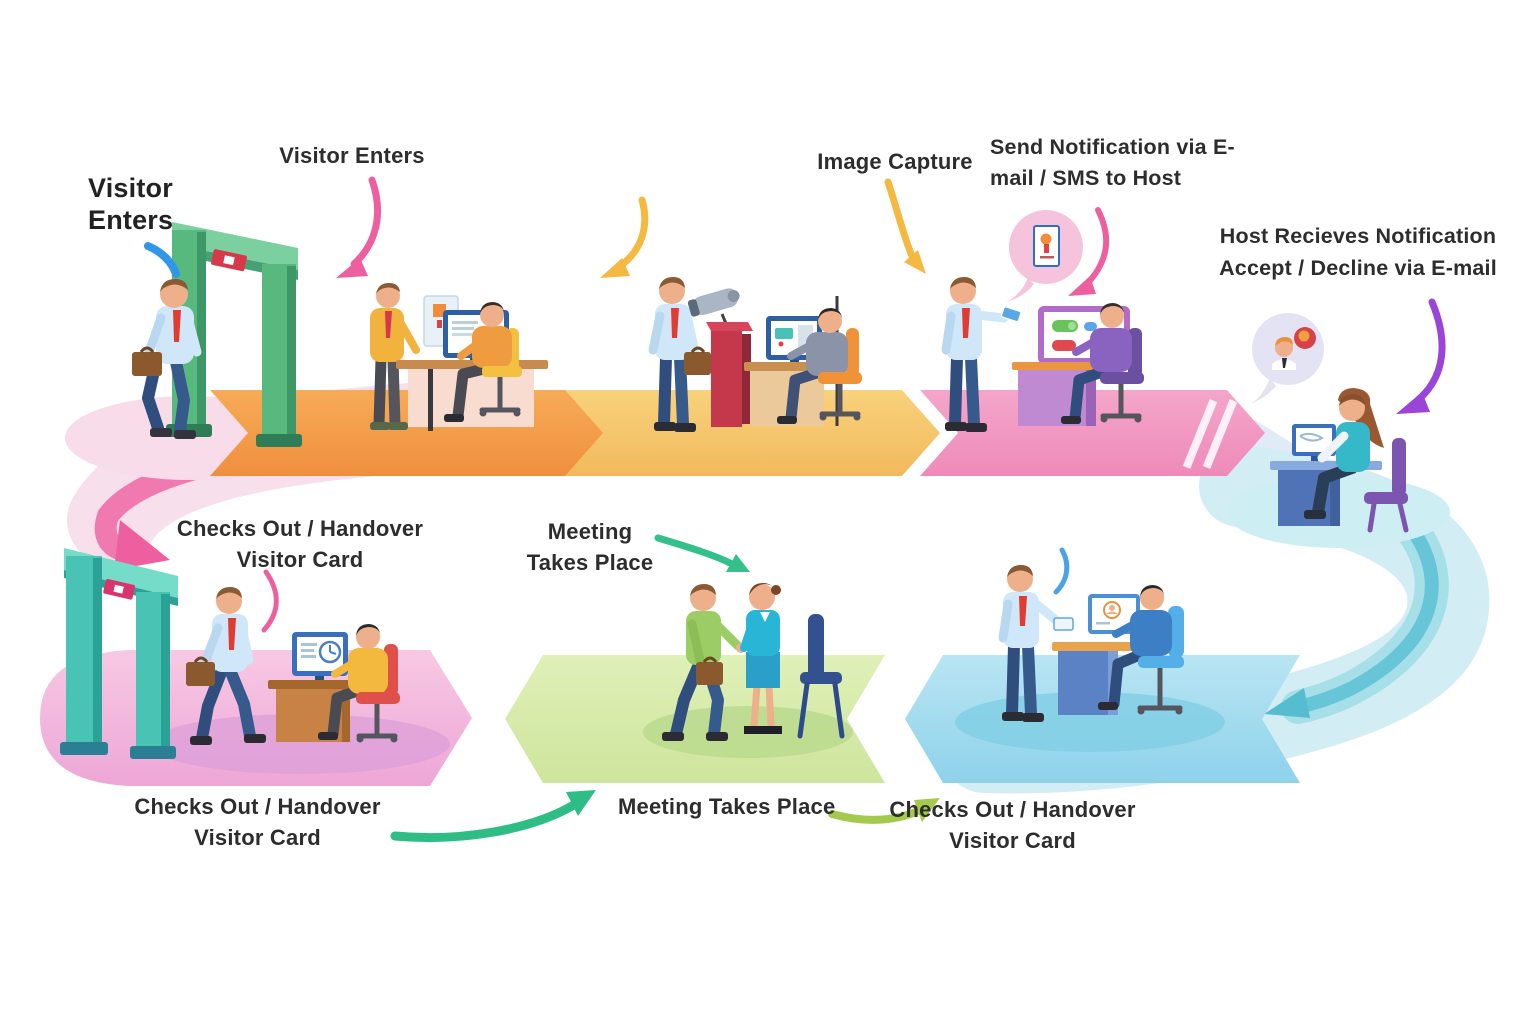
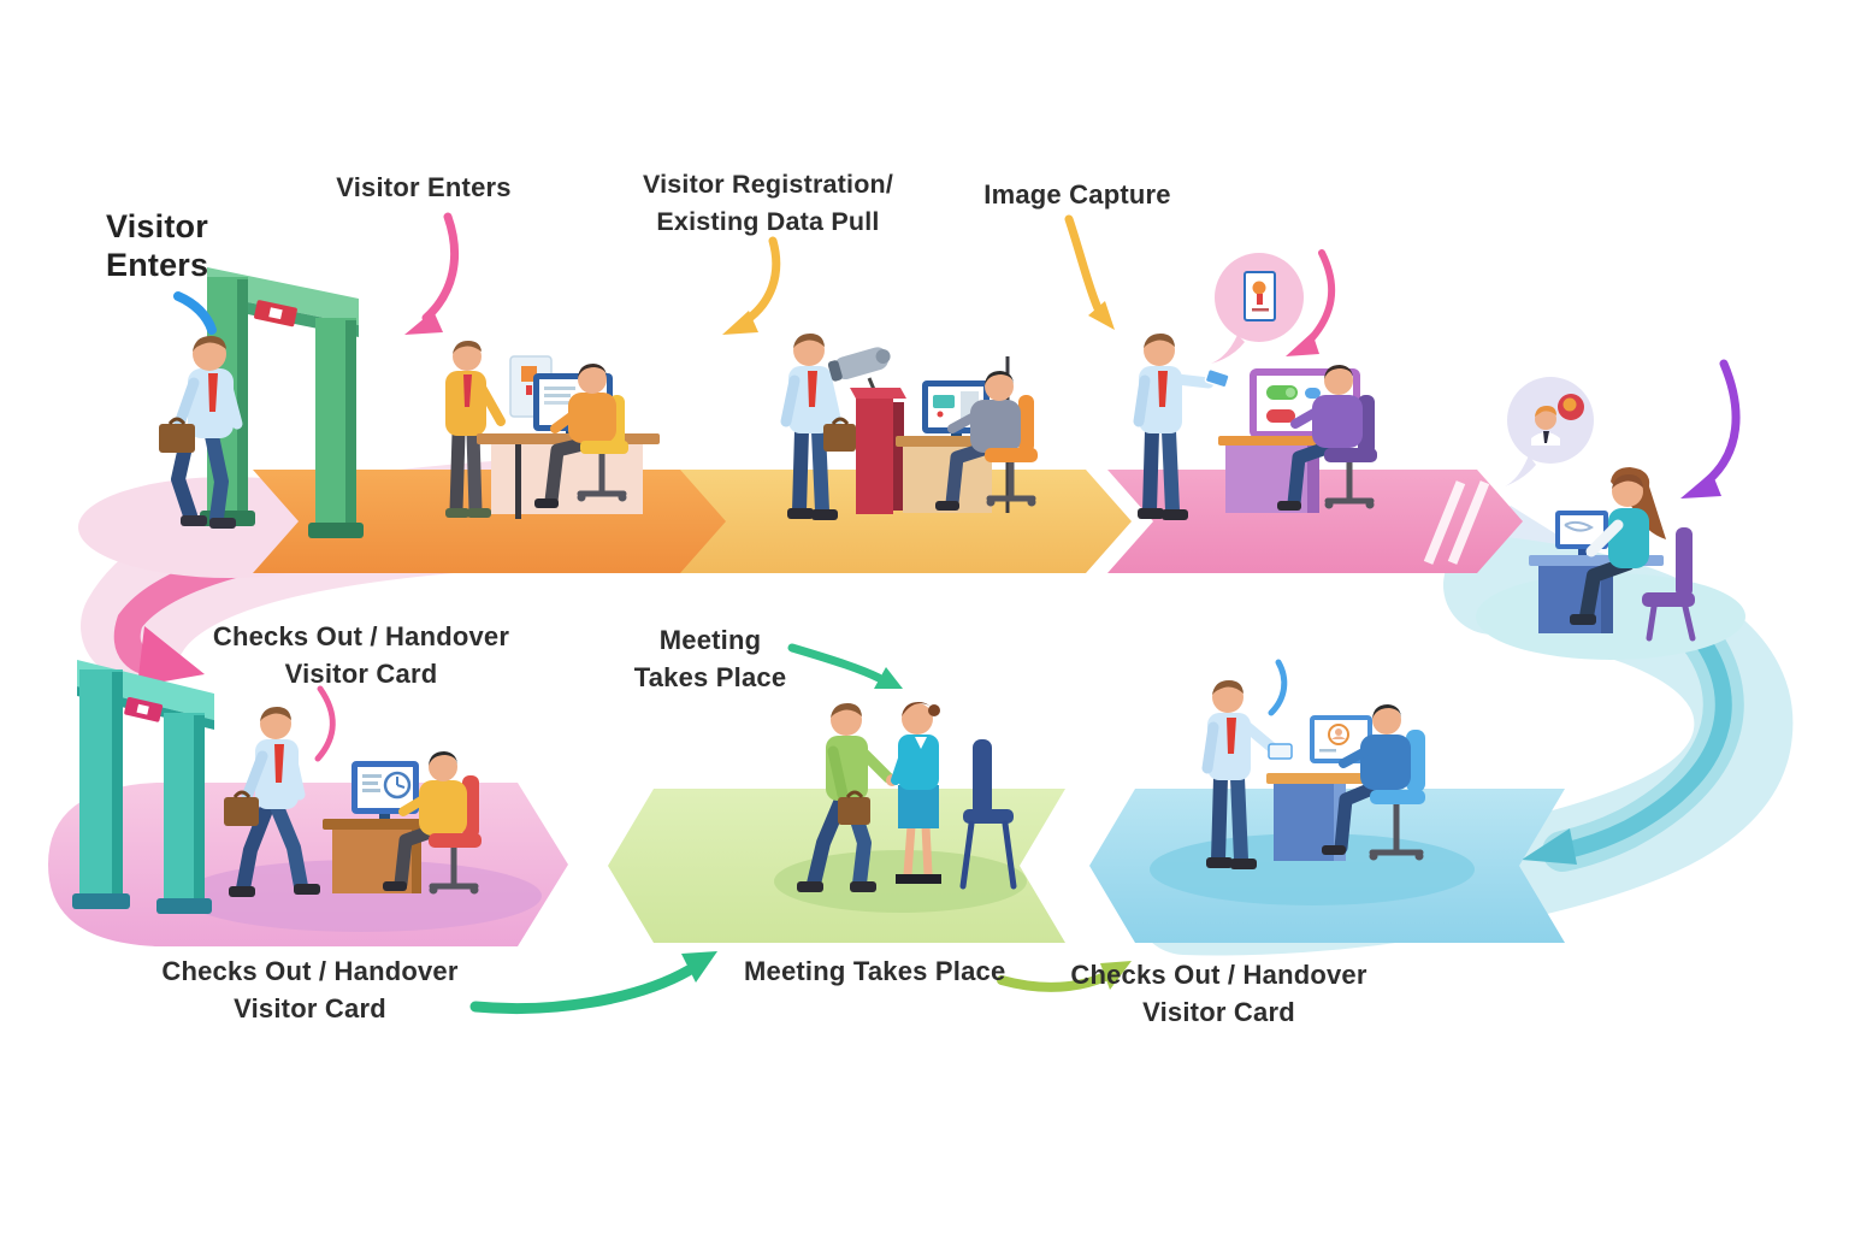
  Visitor Enters
  Visitor Enters
+ Visitor Registration/ Existing Data Pull
  Image Capture
- Send Notification via E-mail / SMS to Host
- Host Recieves Notification Accept / Decline via E-mail
  Checks Out / Handover Visitor Card
  Meeting Takes Place
  Checks Out / Handover Visitor Card
  Meeting Takes Place
  Checks Out / Handover Visitor Card
